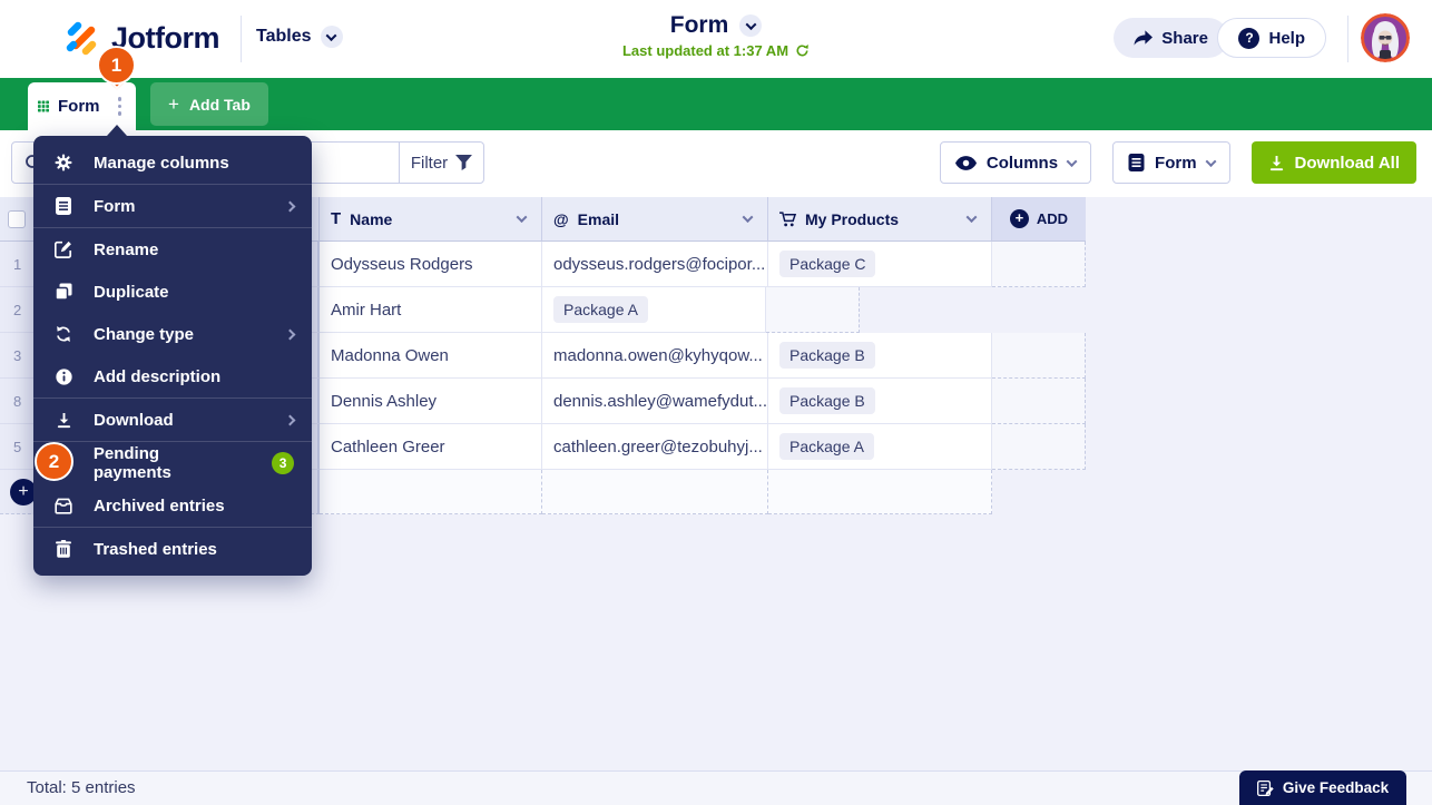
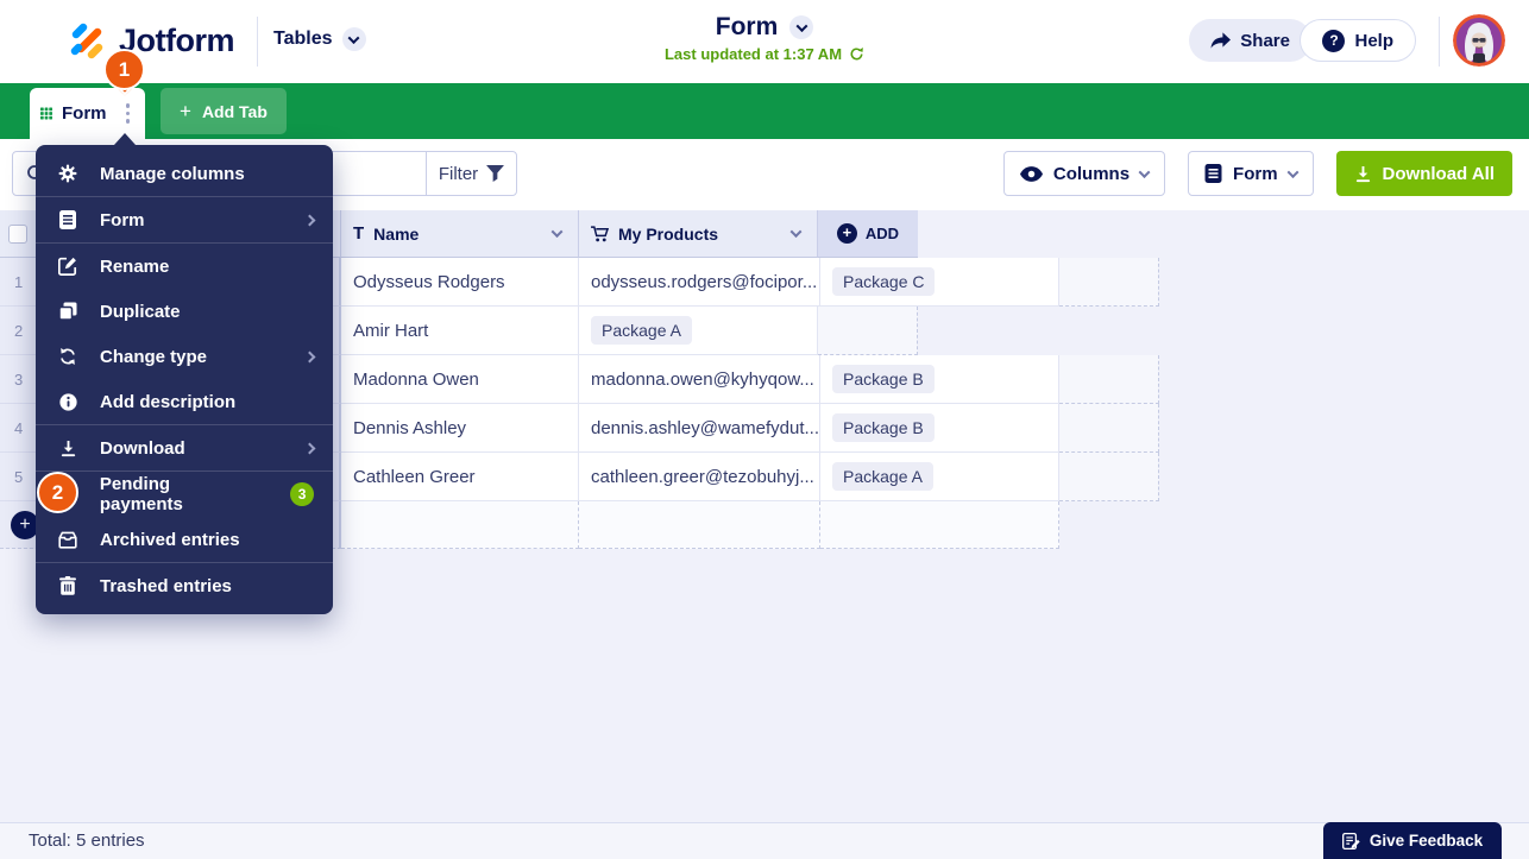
  Jotform
  Tables
  Form
  Last updated at 1:37 AM
  Share
  ?
  Help
  Form
  +
  Add Tab
  Filter
  Columns
  Form
  Download All
  T
  Name
- @
- Email
  My Products
  +
  ADD
  1
  Odysseus Rodgers
  odysseus.rodgers@focipor...
  Package C
  2
  Amir Hart
  Package A
  3
  Madonna Owen
  madonna.owen@kyhyqow...
  Package B
- 8
+ 4
  Dennis Ashley
  dennis.ashley@wamefydut...
  Package B
  5
  Cathleen Greer
  cathleen.greer@tezobuhyj...
  Package A
  +
  Manage columns
  Form
  Rename
  Duplicate
  Change type
  Add description
  Download
  Pending payments
  3
  Archived entries
  Trashed entries
  1
  2
  Total: 5 entries
  Give Feedback
